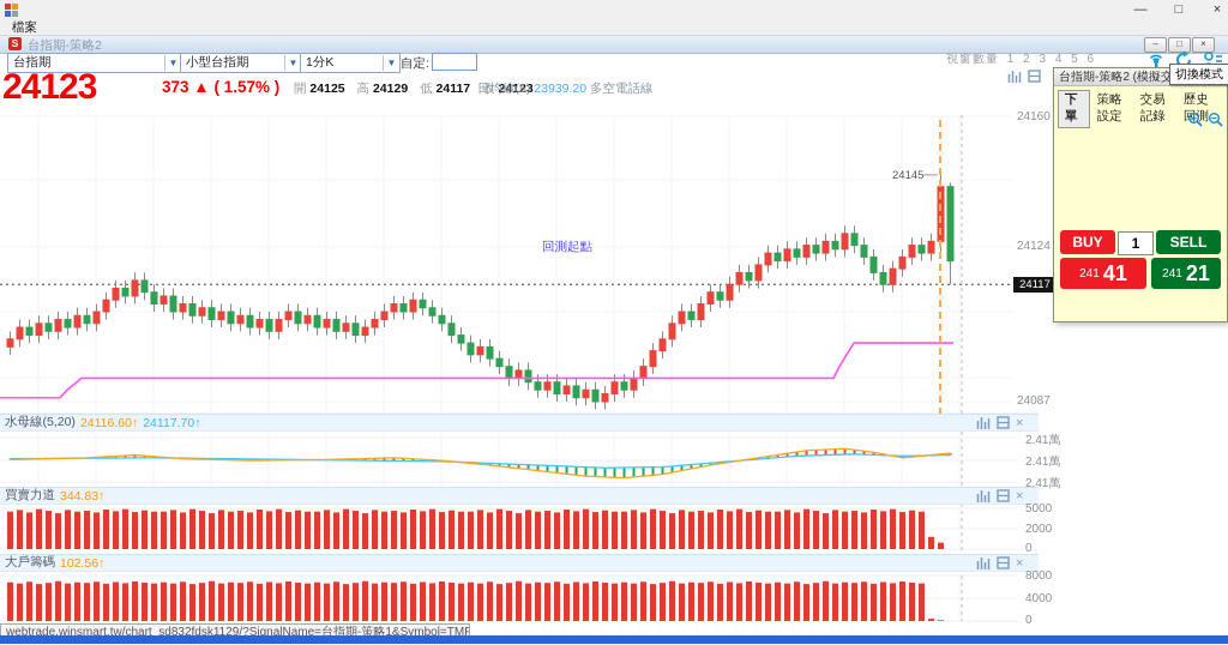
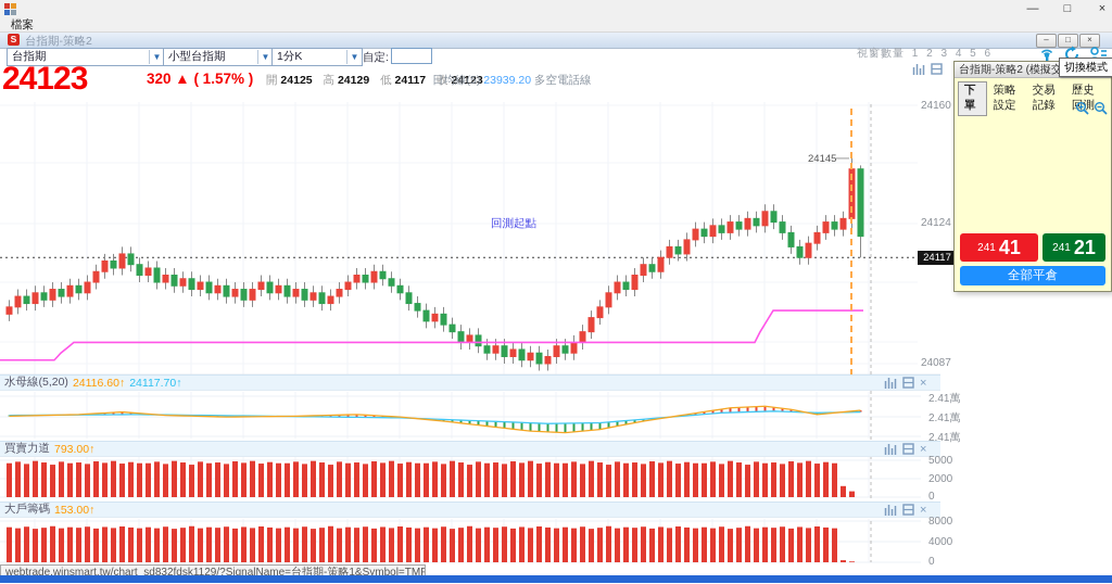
  —
  □
  ×
  檔案
  S
  台指期-策略2
  –
  □
  ×
  台指期
  ▼
  小型台指期
  ▼
  1分K
  ▼
  自定:
  視窗數量 1 2 3 4 5 6
  24123
- 373 ▲ ( 1.57% )
+ 320 ▲ ( 1.57% )
  開 24125 高 24129 低 24117 收 24123
  日均線(5) 23939.20 多空電話線
  24160
  24124
  24087
  24117
  24145
  回測起點
  水母線(5,20)
  24116.60↑
  24117.70↑
  ×
  2.41萬
  2.41萬
  2.41萬
  買賣力道
- 344.83↑
+ 793.00↑
  ×
  5000
  2000
  0
  大戶籌碼
- 102.56↑
+ 153.00↑
  ×
  8000
  4000
  0
  台指期-策略2 (模擬交
  切換模式
  下單
  策略設定
  交易記錄
  歷史測
- BUY
- 1
- SELL
  241
  41
  241
  21
+ 全部平倉
  webtrade.winsmart.tw/chart_sd832fdsk1129/?SignalName=台指期-策略1&Symbol=TMF
